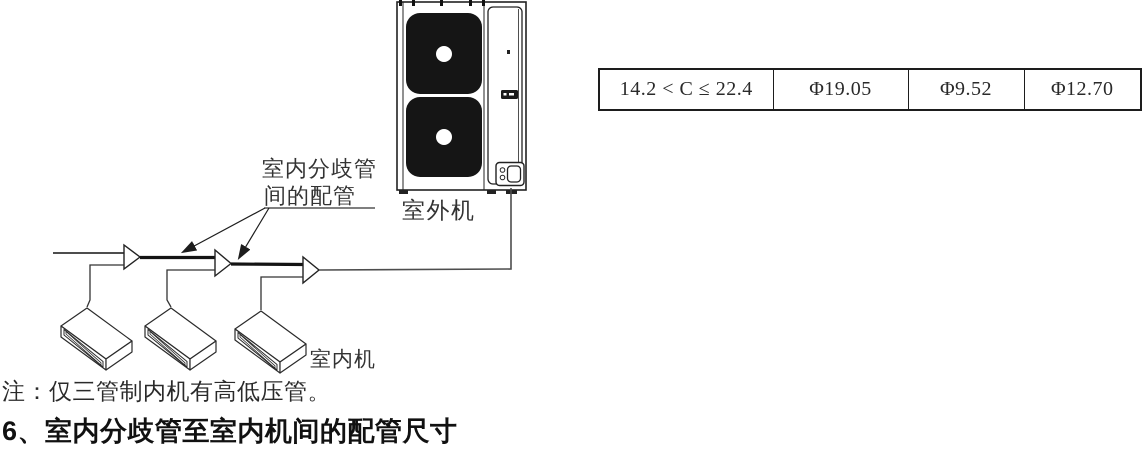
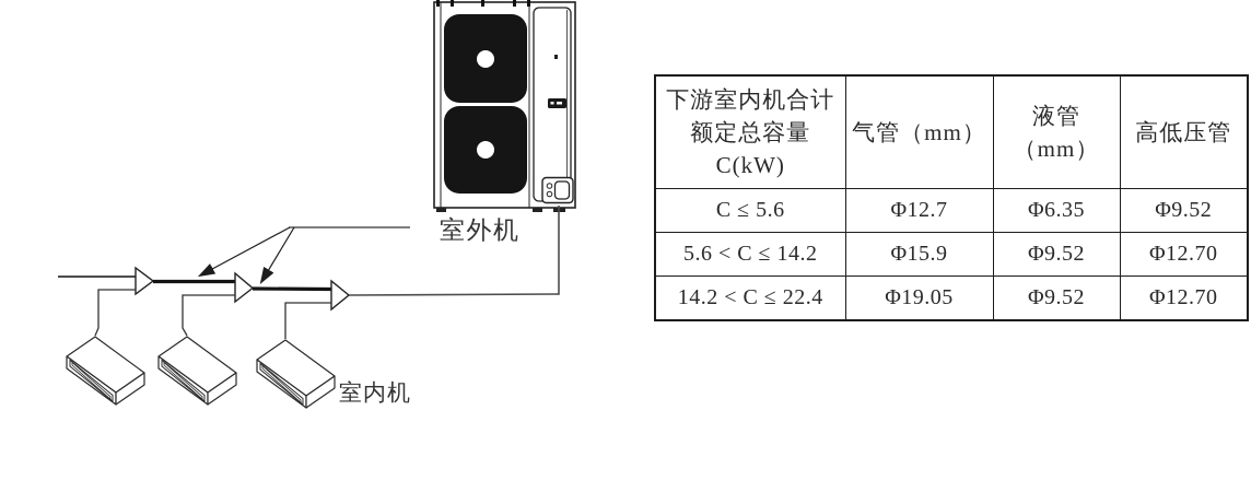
- 室内分歧管
- 间的配管
  室外机
  室内机
+ 下游室内机合计 额定总容量C(kW)	气管（mm）	液管（mm）	高低压管
+ C ≤ 5.6	Φ12.7	Φ6.35	Φ9.52
+ 5.6 < C ≤ 14.2	Φ15.9	Φ9.52	Φ12.70
  14.2 < C ≤ 22.4	Φ19.05	Φ9.52	Φ12.70
- 注：仅三管制内机有高低压管。
- 6、室内分歧管至室内机间的配管尺寸
